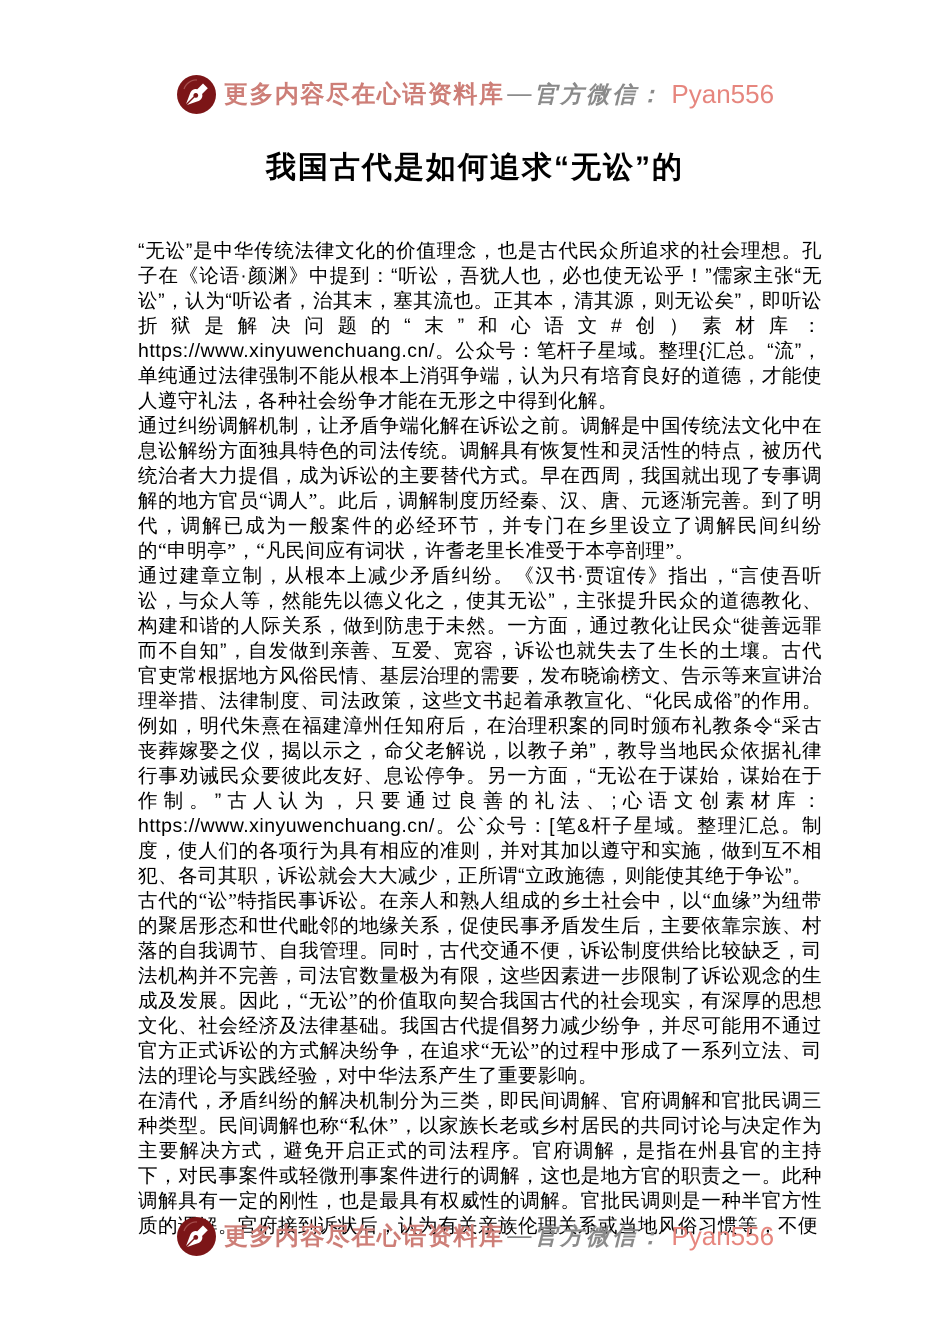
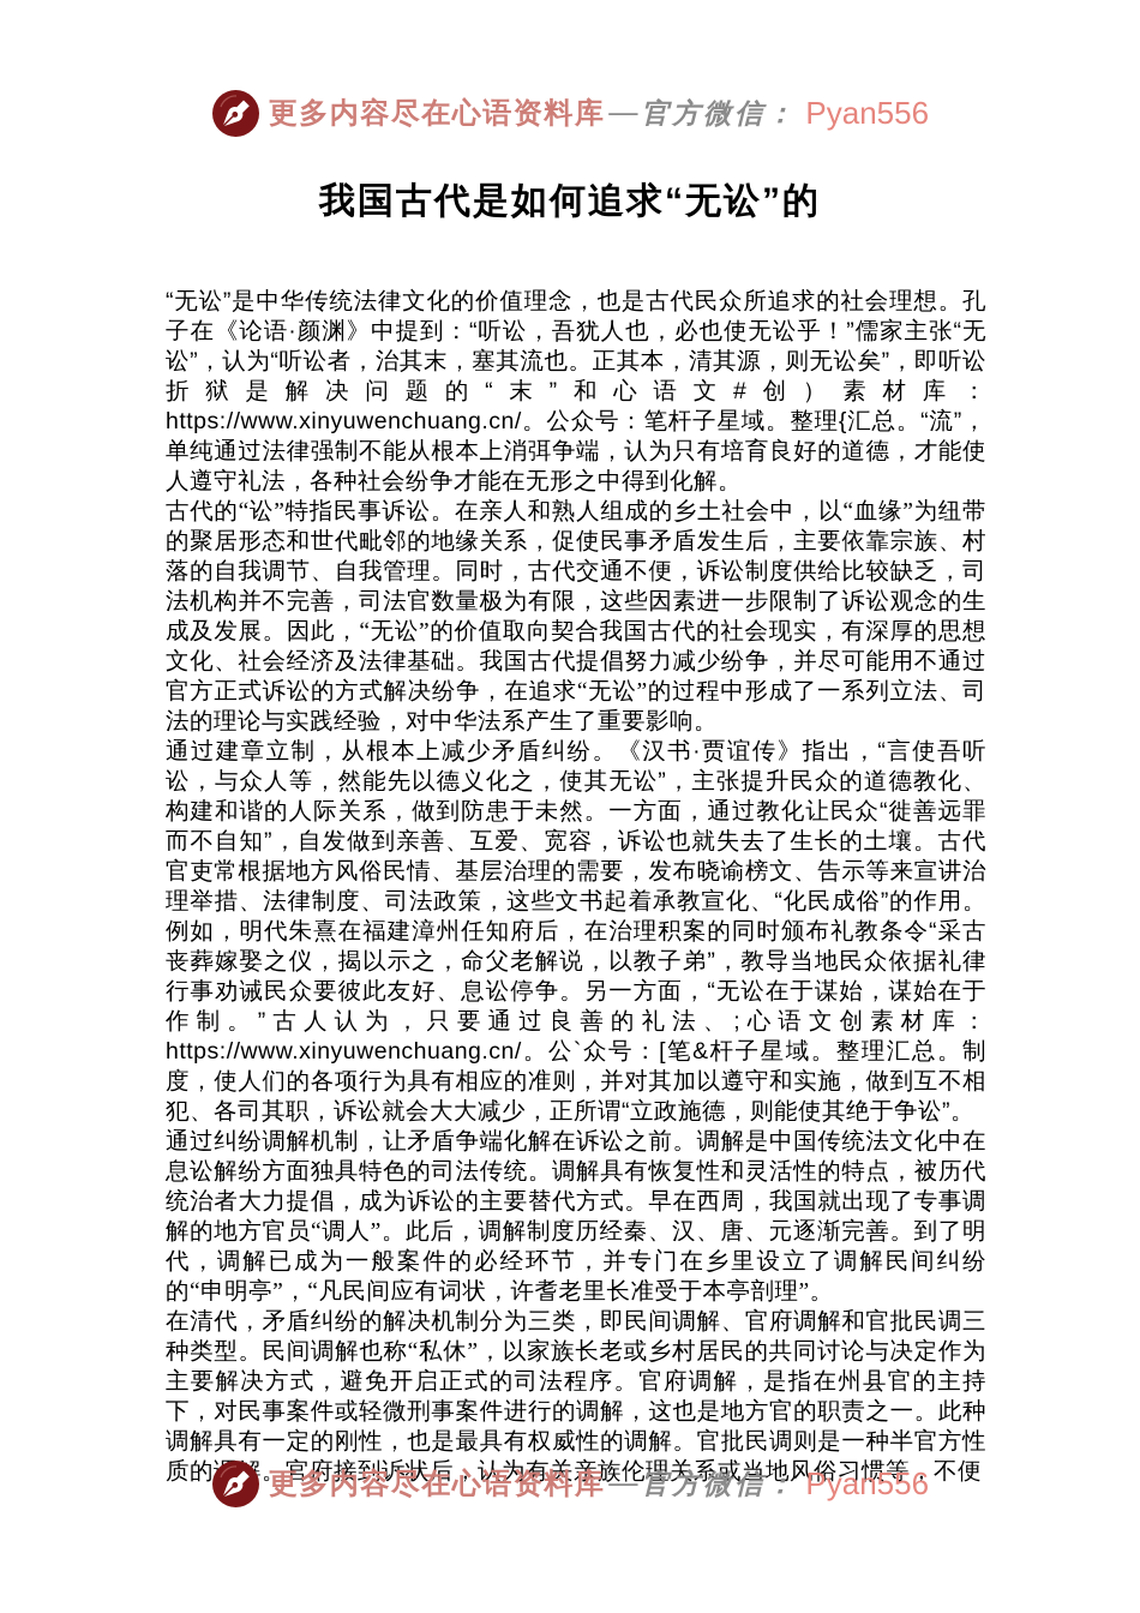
  更多内容尽在心语资料库
  —
  官方微信：
  Pyan556
  我国古代是如何追求“无讼”的
  “无讼”是中华传统法律文化的价值理念，也是古代民众所追求的社会理想。孔子在《论语·颜渊》中提到：“听讼，吾犹人也，必也使无讼乎！”儒家主张“无讼”，认为“听讼者，治其末，塞其流也。正其本，清其源，则无讼矣”，即听讼折狱是解决问题的“末”和心语文#创）素材库：https://www.xinyuwenchuang.cn/。公众号：笔杆子星域。整理{汇总。“流”，单纯通过法律强制不能从根本上消弭争端，认为只有培育良好的道德，才能使人遵守礼法，各种社会纷争才能在无形之中得到化解。
- 通过纠纷调解机制，让矛盾争端化解在诉讼之前。调解是中国传统法文化中在息讼解纷方面独具特色的司法传统。调解具有恢复性和灵活性的特点，被历代统治者大力提倡，成为诉讼的主要替代方式。早在西周，我国就出现了专事调解的地方官员“调人”。此后，调解制度历经秦、汉、唐、元逐渐完善。到了明代，调解已成为一般案件的必经环节，并专门在乡里设立了调解民间纠纷的“申明亭”，“凡民间应有词状，许耆老里长准受于本亭剖理”。
+ 古代的“讼”特指民事诉讼。在亲人和熟人组成的乡土社会中，以“血缘”为纽带的聚居形态和世代毗邻的地缘关系，促使民事矛盾发生后，主要依靠宗族、村落的自我调节、自我管理。同时，古代交通不便，诉讼制度供给比较缺乏，司法机构并不完善，司法官数量极为有限，这些因素进一步限制了诉讼观念的生成及发展。因此，“无讼”的价值取向契合我国古代的社会现实，有深厚的思想文化、社会经济及法律基础。我国古代提倡努力减少纷争，并尽可能用不通过官方正式诉讼的方式解决纷争，在追求“无讼”的过程中形成了一系列立法、司法的理论与实践经验，对中华法系产生了重要影响。
  通过建章立制，从根本上减少矛盾纠纷。《汉书·贾谊传》指出，“言使吾听讼，与众人等，然能先以德义化之，使其无讼”，主张提升民众的道德教化、构建和谐的人际关系，做到防患于未然。一方面，通过教化让民众“徙善远罪而不自知”，自发做到亲善、互爱、宽容，诉讼也就失去了生长的土壤。古代官吏常根据地方风俗民情、基层治理的需要，发布晓谕榜文、告示等来宣讲治理举措、法律制度、司法政策，这些文书起着承教宣化、“化民成俗”的作用。例如，明代朱熹在福建漳州任知府后，在治理积案的同时颁布礼教条令“采古丧葬嫁娶之仪，揭以示之，命父老解说，以教子弟”，教导当地民众依据礼律行事劝诫民众要彼此友好、息讼停争。另一方面，“无讼在于谋始，谋始在于作制。”古人认为，只要通过良善的礼法、;心语文创素材库：https://www.xinyuwenchuang.cn/。公`众号：[笔&杆子星域。整理汇总。制度，使人们的各项行为具有相应的准则，并对其加以遵守和实施，做到互不相犯、各司其职，诉讼就会大大减少，正所谓“立政施德，则能使其绝于争讼”。
- 古代的“讼”特指民事诉讼。在亲人和熟人组成的乡土社会中，以“血缘”为纽带的聚居形态和世代毗邻的地缘关系，促使民事矛盾发生后，主要依靠宗族、村落的自我调节、自我管理。同时，古代交通不便，诉讼制度供给比较缺乏，司法机构并不完善，司法官数量极为有限，这些因素进一步限制了诉讼观念的生成及发展。因此，“无讼”的价值取向契合我国古代的社会现实，有深厚的思想文化、社会经济及法律基础。我国古代提倡努力减少纷争，并尽可能用不通过官方正式诉讼的方式解决纷争，在追求“无讼”的过程中形成了一系列立法、司法的理论与实践经验，对中华法系产生了重要影响。
+ 通过纠纷调解机制，让矛盾争端化解在诉讼之前。调解是中国传统法文化中在息讼解纷方面独具特色的司法传统。调解具有恢复性和灵活性的特点，被历代统治者大力提倡，成为诉讼的主要替代方式。早在西周，我国就出现了专事调解的地方官员“调人”。此后，调解制度历经秦、汉、唐、元逐渐完善。到了明代，调解已成为一般案件的必经环节，并专门在乡里设立了调解民间纠纷的“申明亭”，“凡民间应有词状，许耆老里长准受于本亭剖理”。
  在清代，矛盾纠纷的解决机制分为三类，即民间调解、官府调解和官批民调三种类型。民间调解也称“私休”，以家族长老或乡村居民的共同讨论与决定作为主要解决方式，避免开启正式的司法程序。官府调解，是指在州县官的主持下，对民事案件或轻微刑事案件进行的调解，这也是地方官的职责之一。此种调解具有一定的刚性，也是最具有权威性的调解。官批民调则是一种半官方性质的。官府接到诉状后，认为有关亲族伦理关系或当地风俗习惯等，不便
  更多内容尽在心语资料库
  —
  官方微信：
  Pyan556
